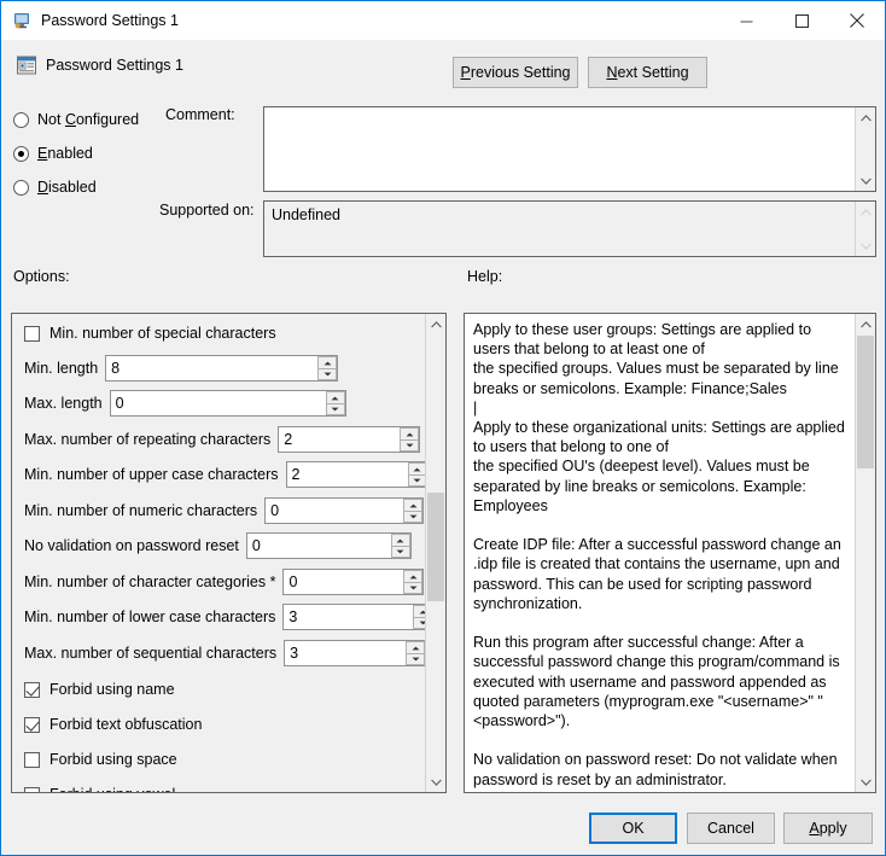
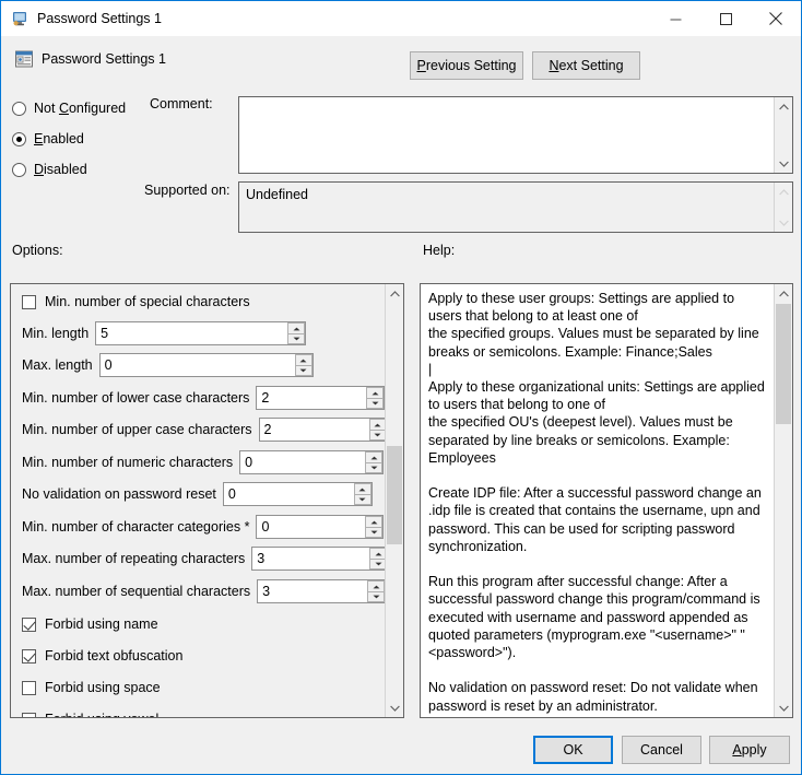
  Password Settings 1
  Password Settings 1
  Previous Setting
  Next Setting
  Not Configured
  Enabled
  Disabled
  Comment:
  Supported on:
  Undefined
  Options:
  Help:
  Min. number of special characters
  Min. length
- 8
+ 5
  Max. length
  0
- Max. number of repeating characters
+ Min. number of lower case characters
  2
  Min. number of upper case characters
  2
  Min. number of numeric characters
  0
  No validation on password reset
  0
  Min. number of character categories *
  0
- Min. number of lower case characters
+ Max. number of repeating characters
  3
  Max. number of sequential characters
  3
  Forbid using name
  Forbid text obfuscation
  Forbid using space
  Apply to these user groups: Settings are applied to users that belong to at least one of
  the specified groups. Values must be separated by line breaks or semicolons. Example: Finance;Sales
  |
  Apply to these organizational units: Settings are applied to users that belong to one of
  the specified OU's (deepest level). Values must be separated by line breaks or semicolons. Example: Employees
  Create IDP file: After a successful password change an .idp file is created that contains the username, upn and password. This can be used for scripting password synchronization.
  Run this program after successful change: After a successful password change this program/command is executed with username and password appended as quoted parameters (myprogram.exe "<username>" "<password>").
  No validation on password reset: Do not validate when password is reset by an administrator.
  OK
  Cancel
  Apply
